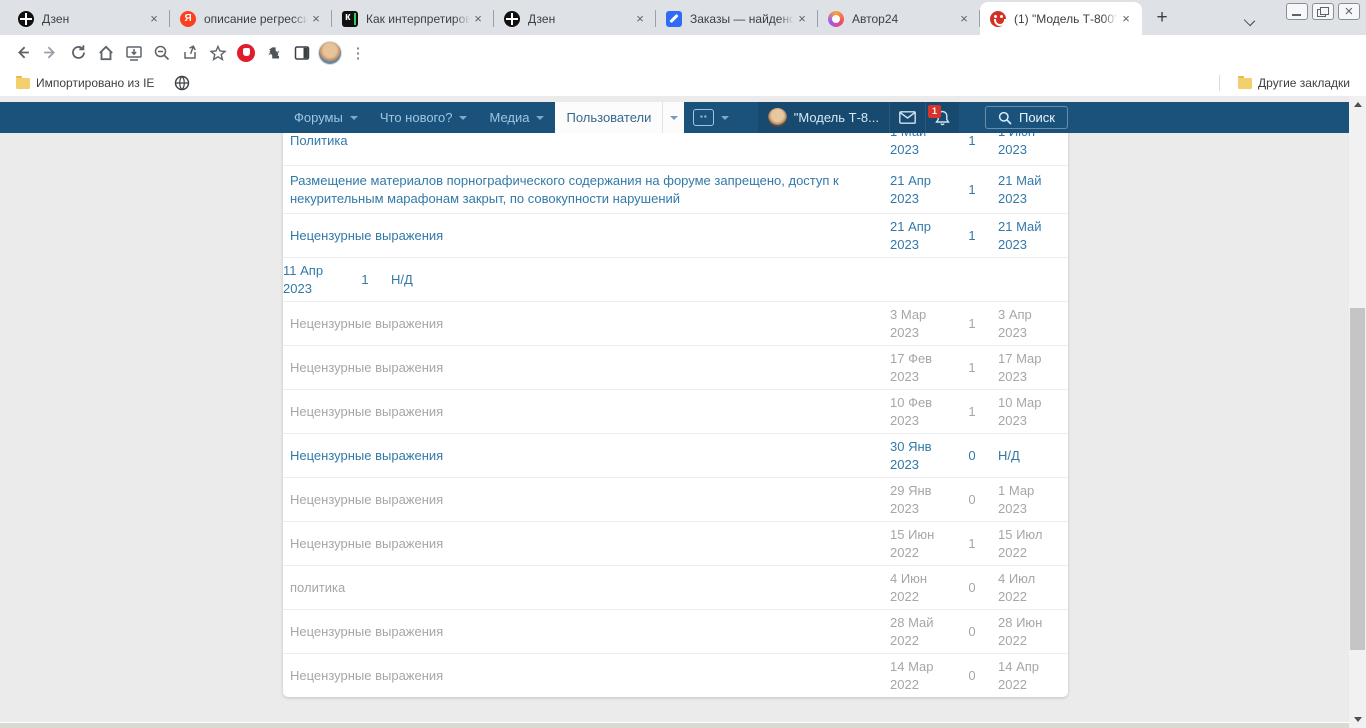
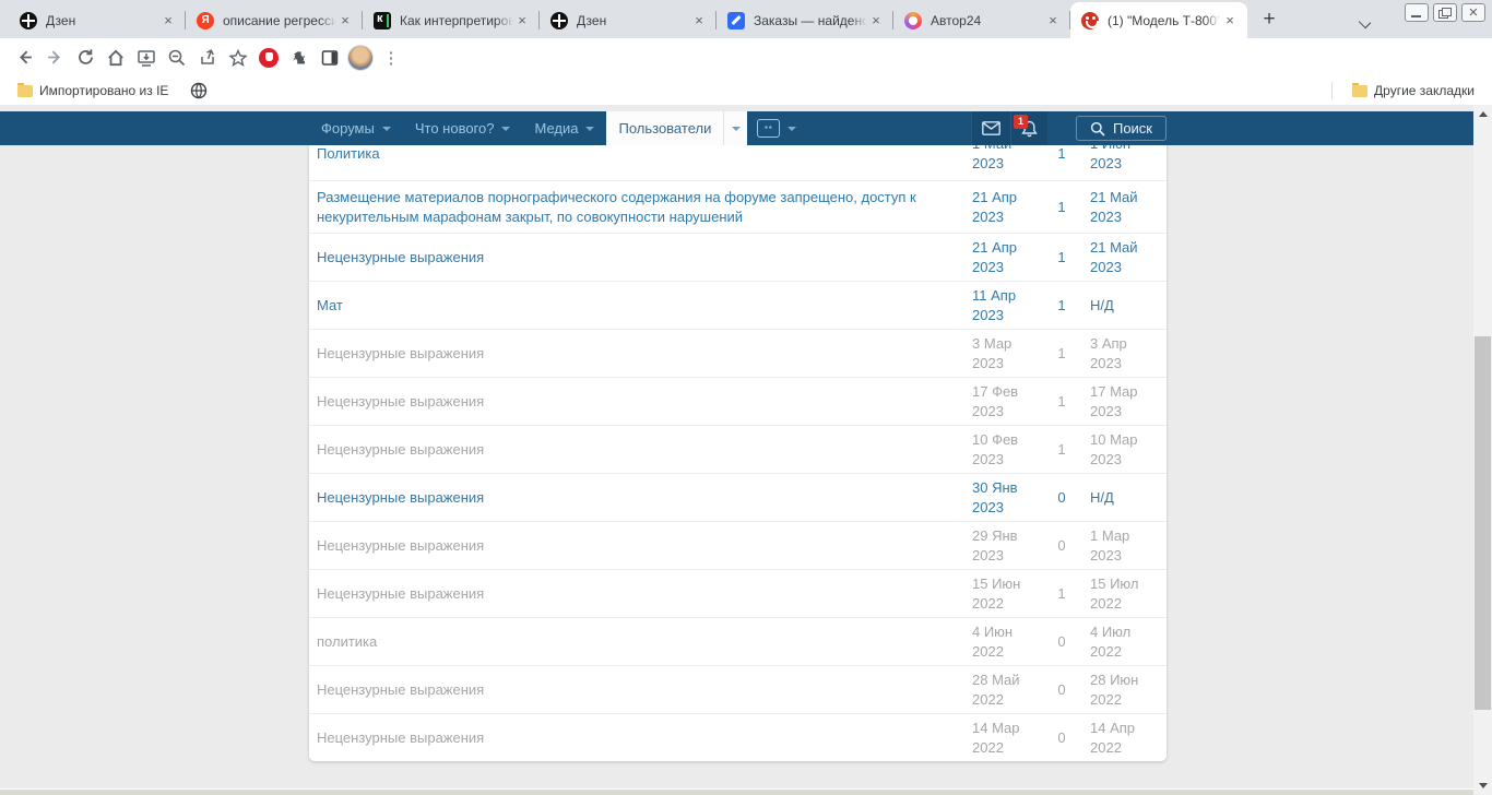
  Дзен
  ×
  описание регресси
  ×
  Как интерпретиров
  ×
  Дзен
  ×
  Заказы — найдено
  ×
  Автор24
  ×
  (1) "Модель Т-800"
  ×
  +
  ⋮
  Импортировано из IE
  Другие закладки
  Форумы
  Что нового?
  Медиа
  Пользователи
  ▪▪
- "Модель Т-8...
  1
  Поиск
  Политика
  1
  Размещение материалов порнографического содержания на форуме запрещено, доступ к некурительным марафонам закрыт, по совокупности нарушений
  21 Апр 2023
  1
  21 Май 2023
  Нецензурные выражения
  21 Апр 2023
  1
  21 Май 2023
+ Мат
  11 Апр 2023
  1
  Н/Д
  Нецензурные выражения
  3 Мар 2023
  1
  3 Апр 2023
  Нецензурные выражения
  17 Фев 2023
  1
  17 Мар 2023
  Нецензурные выражения
  10 Фев 2023
  1
  10 Мар 2023
  Нецензурные выражения
  30 Янв 2023
  0
  Н/Д
  Нецензурные выражения
  29 Янв 2023
  0
  1 Мар 2023
  Нецензурные выражения
  15 Июн 2022
  1
  15 Июл 2022
  политика
  4 Июн 2022
  0
  4 Июл 2022
  Нецензурные выражения
  28 Май 2022
  0
  28 Июн 2022
  Нецензурные выражения
  14 Мар 2022
  0
  14 Апр 2022
